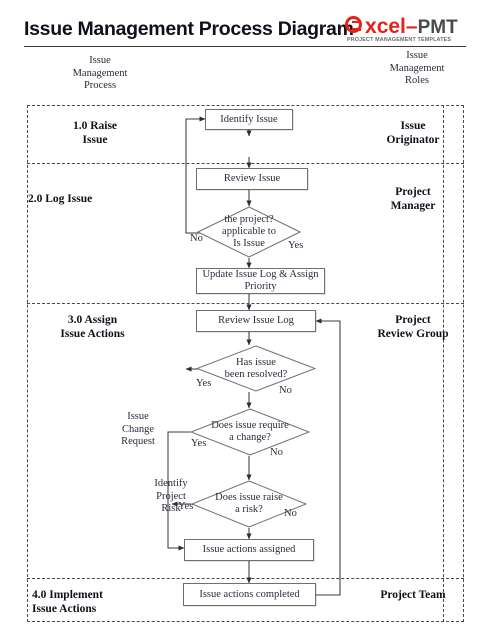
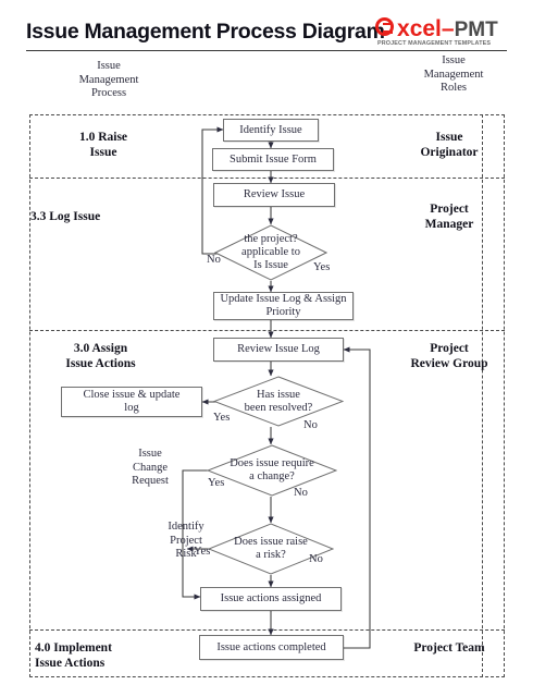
  Issue Management Process Diagra
  xcel–PMT
  Issue
  Management
  Process
  Issue
  Management
  Roles
  1.0 Raise
  Issue
- 2.0 Log Issue
+ 3.3 Log Issue
  3.0 Assign
  Issue Actions
  4.0 Implement
  Issue Actions
  Issue
  Originator
  Project
  Manager
  Project
  Review Group
  Project Team
  Identify Issue
+ Submit Issue Form
  Review Issue
  the project?
  applicable to
  Is Issue
  No
  Yes
  Update Issue Log & Assign
  Priority
  Review Issue Log
  Has issue
  been resolved?
  Yes
  No
+ Close issue & update
+ log
  Does issue require
  a change?
  Yes
  No
  Issue
  Change
  Request
  Does issue raise
  a risk?
  Yes
  No
  Identify
  Project
  Risk
  Issue actions assigned
  Issue actions completed
